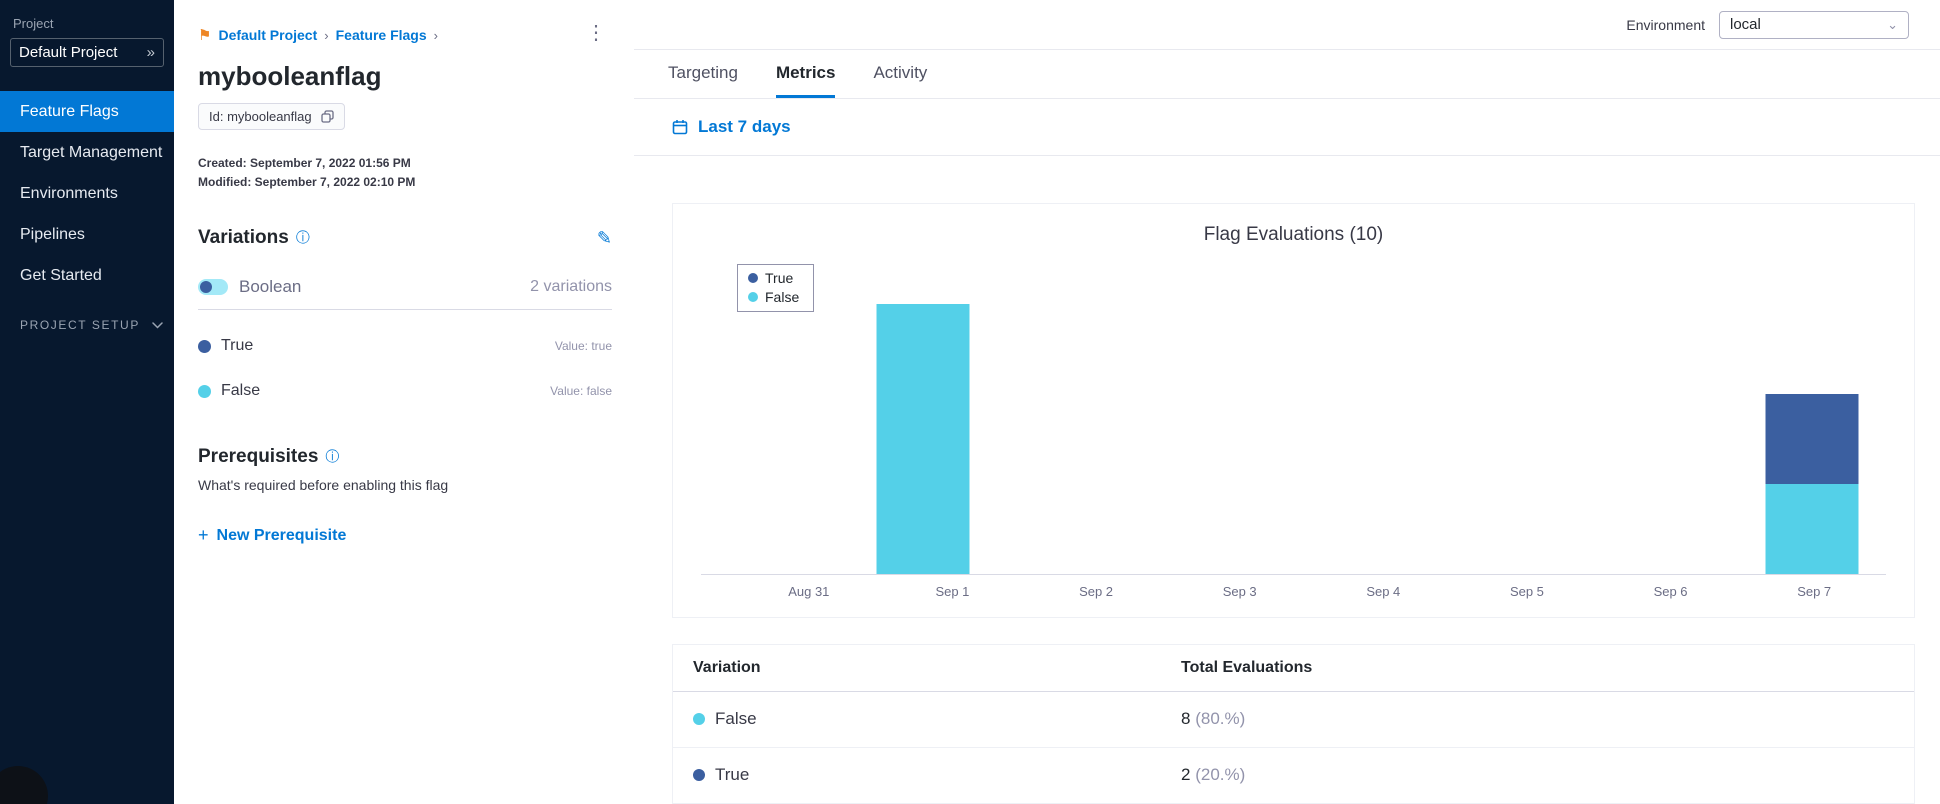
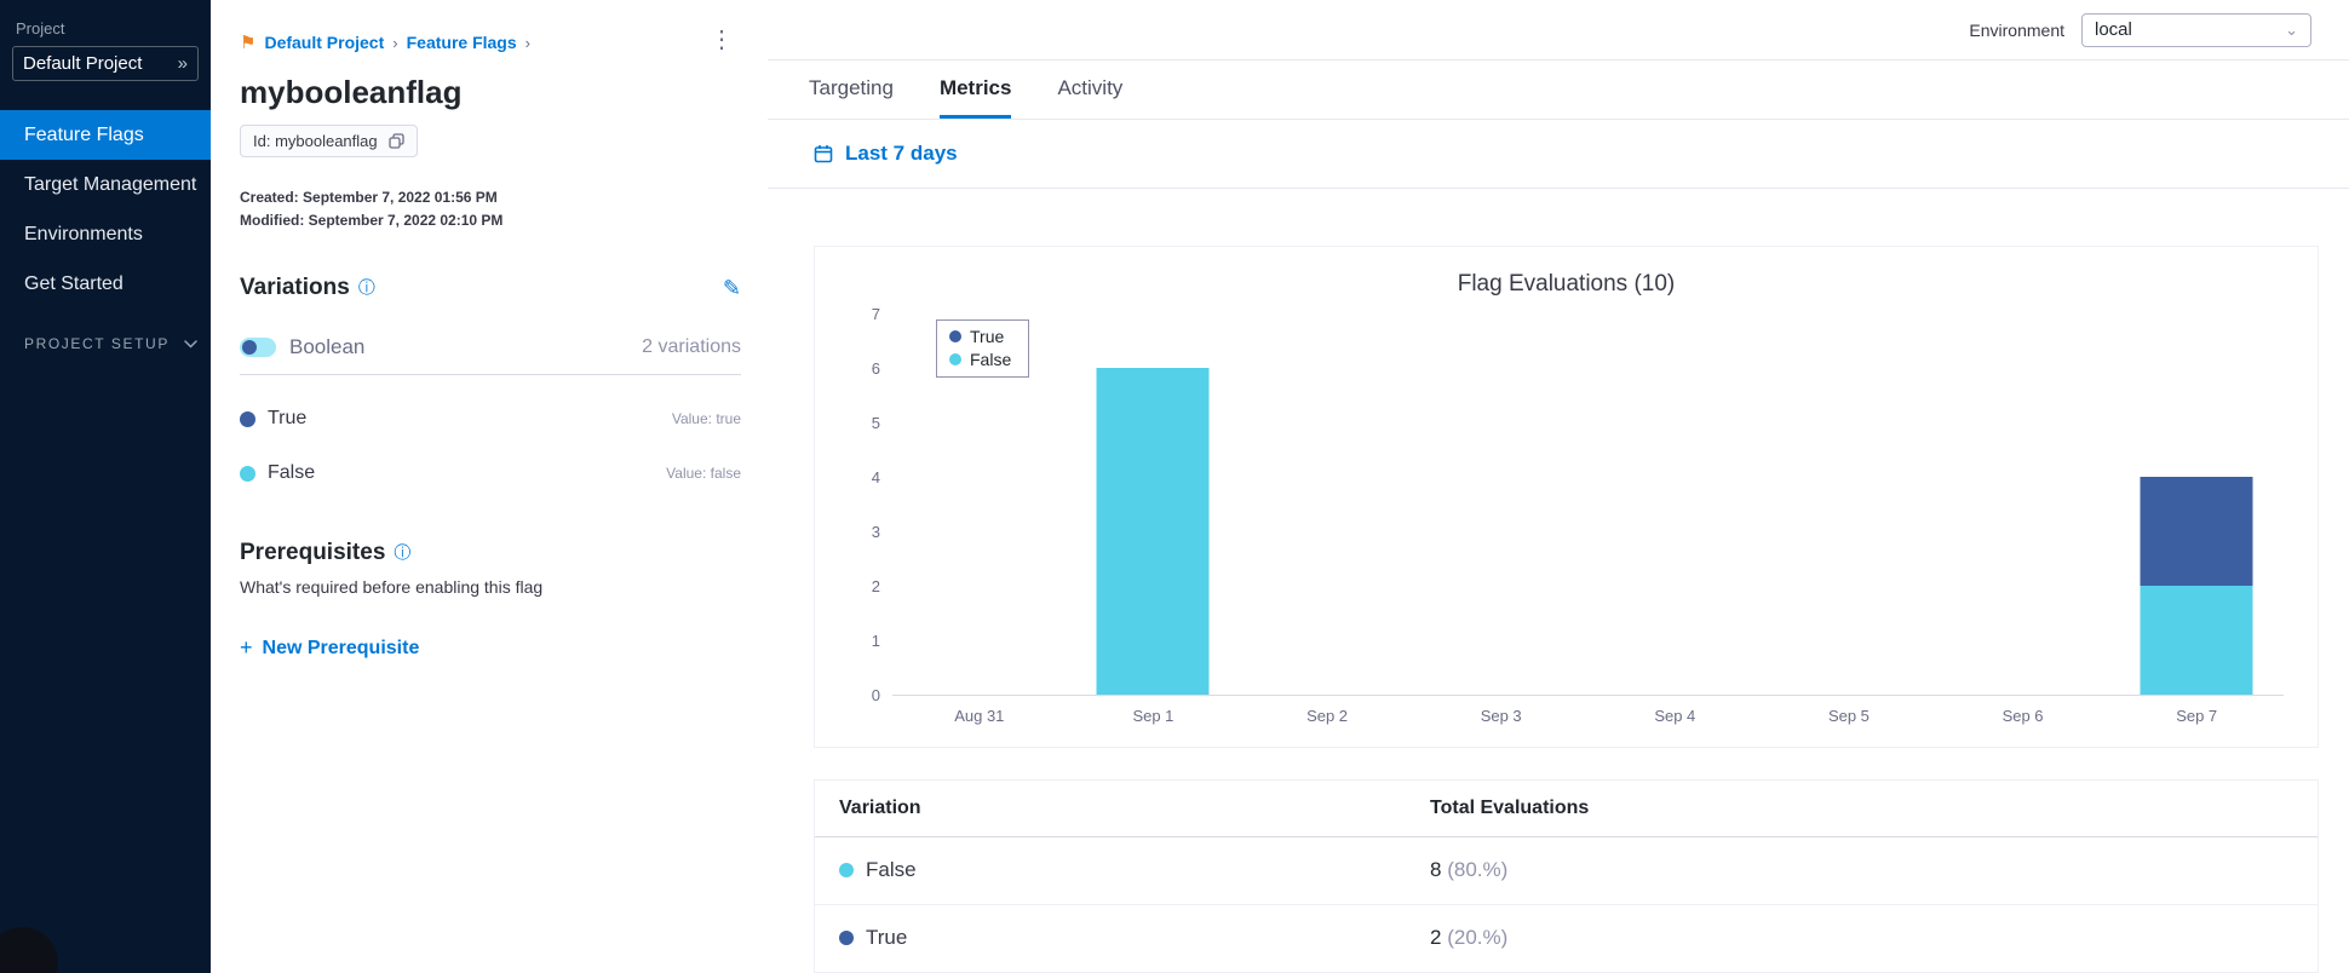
  Project
  Default Project
  »
  Feature Flags
  Target Management
  Environments
- Pipelines
  Get Started
  PROJECT SETUP
  ⚑
  Default Project
  ›
  Feature Flags
  ›
  ⋮
  mybooleanflag
  Id: mybooleanflag
  Created: September 7, 2022 01:56 PM
  Modified: September 7, 2022 02:10 PM
  Variations
  ⓘ
  ✎
  Boolean
  2 variations
  True
  Value: true
  False
  Value: false
  Prerequisites
  ⓘ
  What's required before enabling this flag
  +
  New Prerequisite
  Environment
  local
  ⌄
  Targeting
  Metrics
  Activity
  Last 7 days
  Flag Evaluations (10)
+ 0
+ 1
+ 2
+ 3
+ 4
+ 5
+ 6
+ 7
  True
  False
  Aug 31
  Sep 1
  Sep 2
  Sep 3
  Sep 4
  Sep 5
  Sep 6
  Sep 7
  Variation
  Total Evaluations
  False
  8 (80.%)
  True
  2 (20.%)
